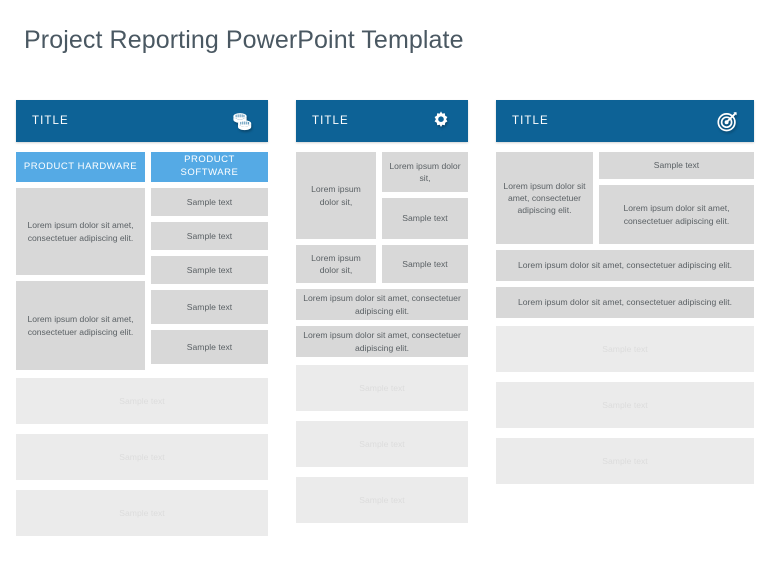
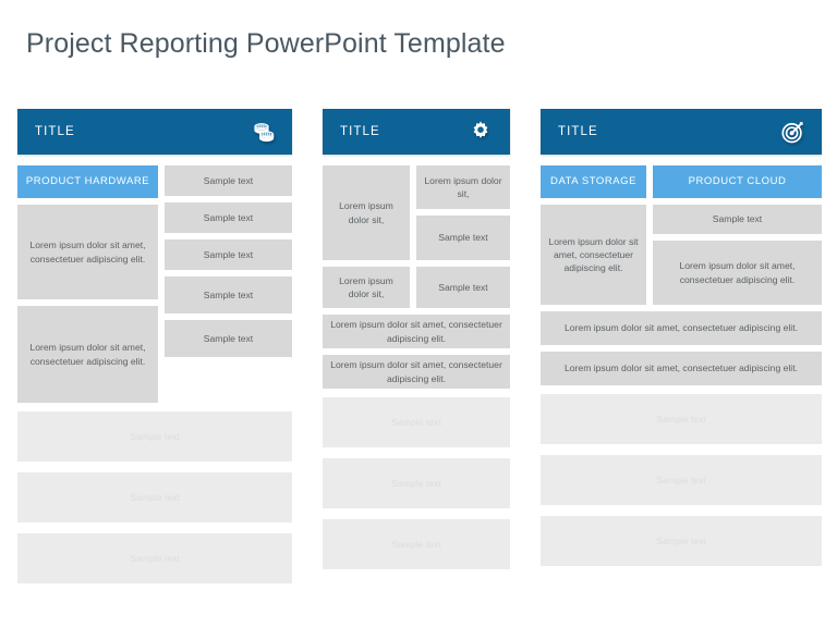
  Project Reporting PowerPoint Template
  TITLE
  PRODUCT HARDWARE
  Lorem ipsum dolor sit amet, consectetuer adipiscing elit.
  Lorem ipsum dolor sit amet, consectetuer adipiscing elit.
- PRODUCT SOFTWARE
  Sample text
  Sample text
  Sample text
  Sample text
  Sample text
  TITLE
  Lorem ipsum dolor sit,
  Lorem ipsum dolor sit,
  Lorem ipsum dolor sit,
  Sample text
  Sample text
  Lorem ipsum dolor sit amet, consectetuer adipiscing elit.
  Lorem ipsum dolor sit amet, consectetuer adipiscing elit.
  TITLE
+ DATA STORAGE
  Lorem ipsum dolor sit amet, consectetuer adipiscing elit.
+ PRODUCT CLOUD
  Sample text
  Lorem ipsum dolor sit amet, consectetuer adipiscing elit.
  Lorem ipsum dolor sit amet, consectetuer adipiscing elit.
  Lorem ipsum dolor sit amet, consectetuer adipiscing elit.
